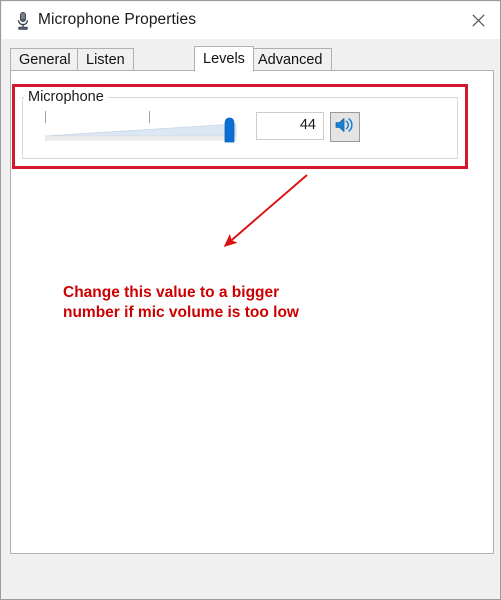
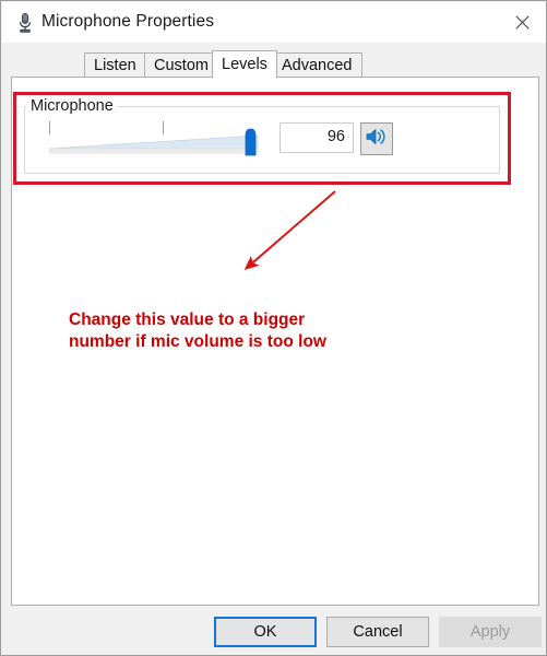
  Microphone Properties
- General
  Listen
+ Custom
  Levels
  Advanced
  Microphone
- 44
+ 96
  Change this value to a bigger
  number if mic volume is too low
+ OK
+ Cancel
+ Apply
